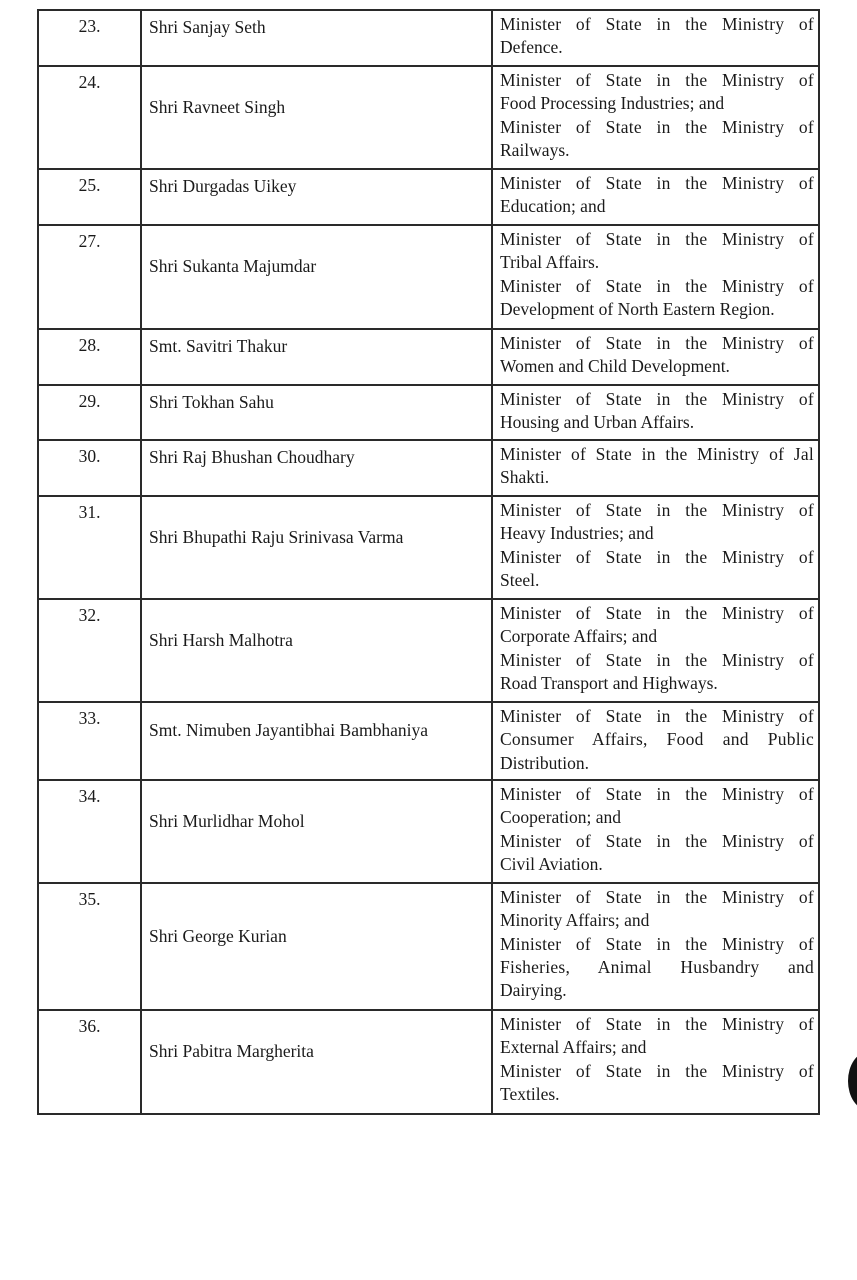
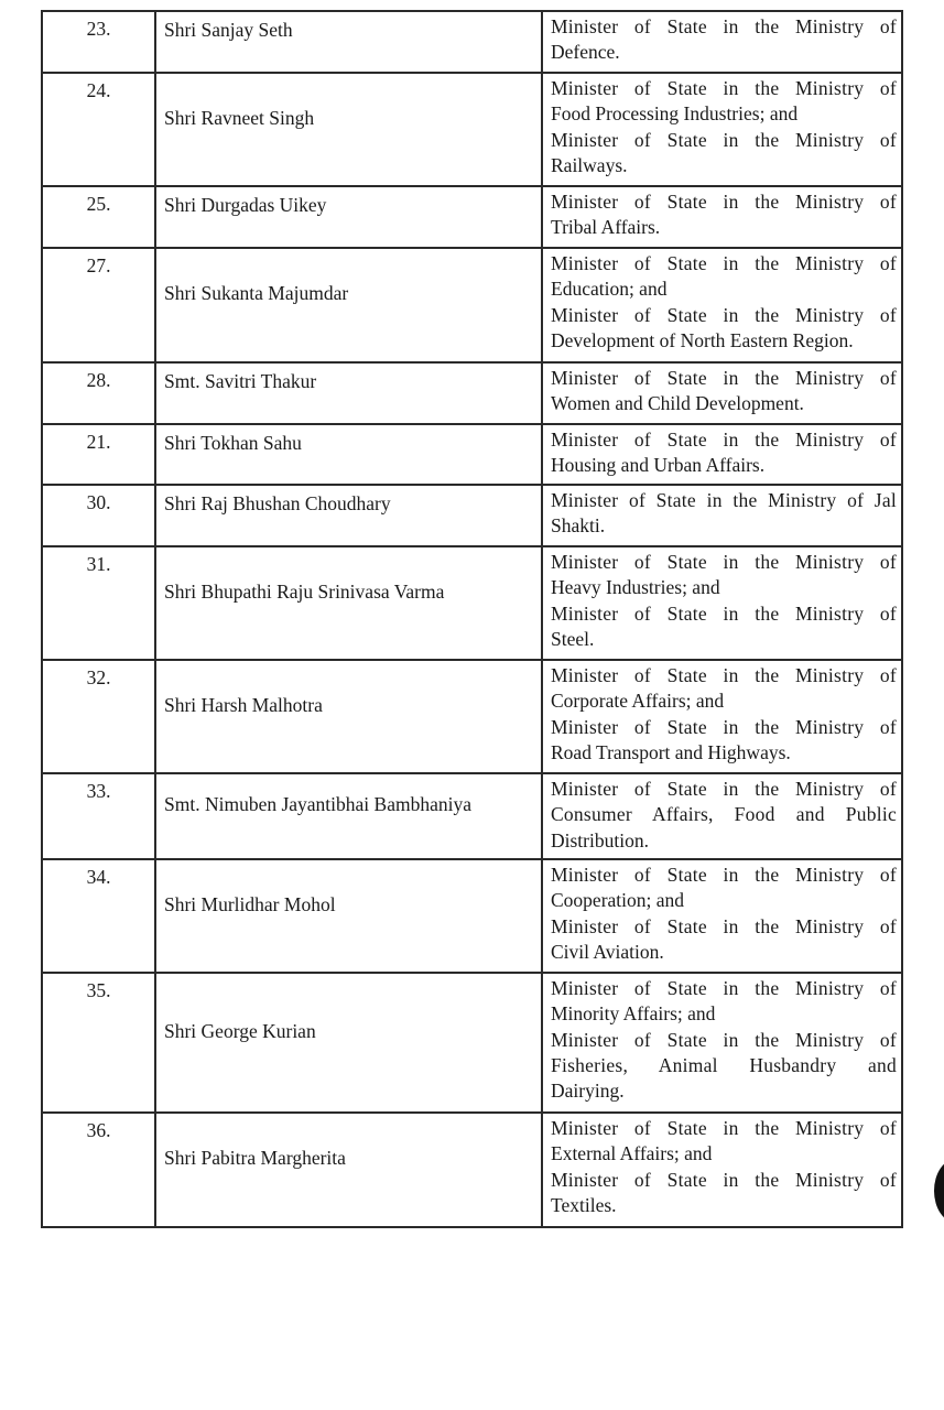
  23.	Shri Sanjay Seth	Minister of State in the Ministry ofDefence.
  24.	Shri Ravneet Singh	Minister of State in the Ministry ofFood Processing Industries; andMinister of State in the Ministry ofRailways.
- 25.	Shri Durgadas Uikey	Minister of State in the Ministry ofEducation; and
+ 25.	Shri Durgadas Uikey	Minister of State in the Ministry ofTribal Affairs.
- 27.	Shri Sukanta Majumdar	Minister of State in the Ministry ofTribal Affairs.Minister of State in the Ministry ofDevelopment of North Eastern Region.
+ 27.	Shri Sukanta Majumdar	Minister of State in the Ministry ofEducation; andMinister of State in the Ministry ofDevelopment of North Eastern Region.
  28.	Smt. Savitri Thakur	Minister of State in the Ministry ofWomen and Child Development.
- 29.	Shri Tokhan Sahu	Minister of State in the Ministry ofHousing and Urban Affairs.
+ 21.	Shri Tokhan Sahu	Minister of State in the Ministry ofHousing and Urban Affairs.
  30.	Shri Raj Bhushan Choudhary	Minister of State in the Ministry of JalShakti.
  31.	Shri Bhupathi Raju Srinivasa Varma	Minister of State in the Ministry ofHeavy Industries; andMinister of State in the Ministry ofSteel.
  32.	Shri Harsh Malhotra	Minister of State in the Ministry ofCorporate Affairs; andMinister of State in the Ministry ofRoad Transport and Highways.
  33.	Smt. Nimuben Jayantibhai Bambhaniya	Minister of State in the Ministry ofConsumer Affairs, Food and PublicDistribution.
  34.	Shri Murlidhar Mohol	Minister of State in the Ministry ofCooperation; andMinister of State in the Ministry ofCivil Aviation.
  35.	Shri George Kurian	Minister of State in the Ministry ofMinority Affairs; andMinister of State in the Ministry ofFisheries, Animal Husbandry andDairying.
  36.	Shri Pabitra Margherita	Minister of State in the Ministry ofExternal Affairs; andMinister of State in the Ministry ofTextiles.
